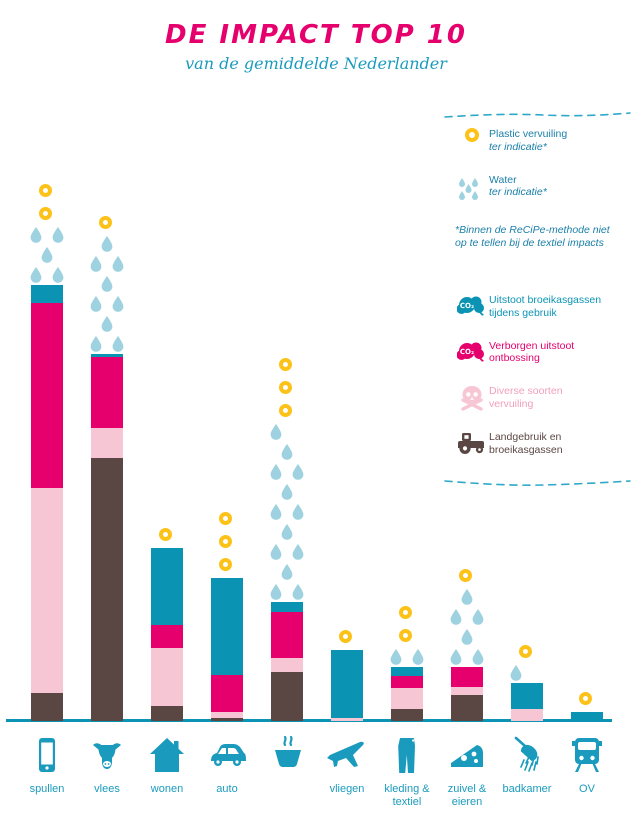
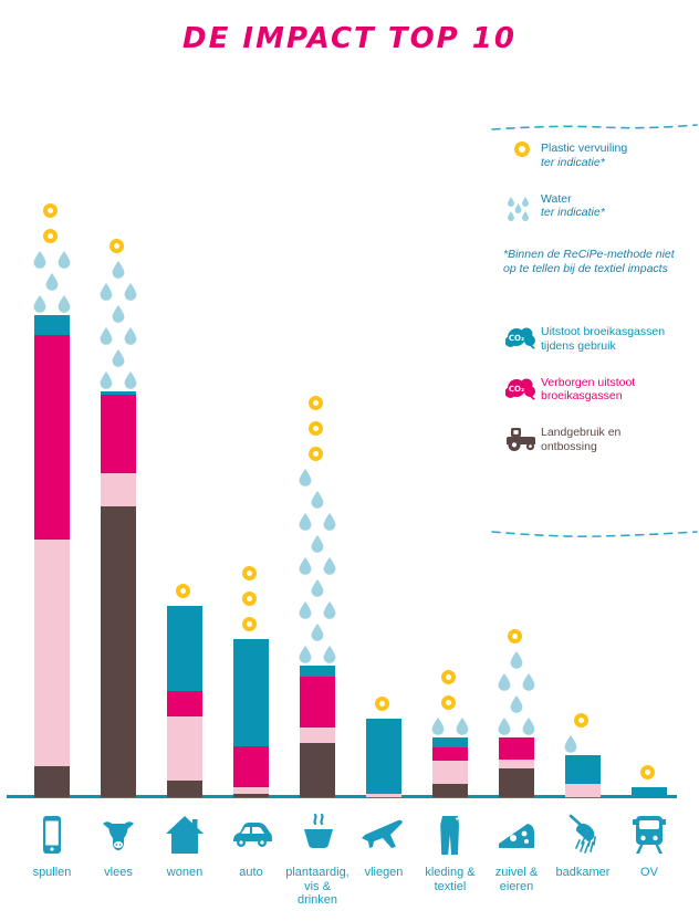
  DE IMPACT TOP 10
- van de gemiddelde Nederlander
  spullen
  vlees
  wonen
  auto
+ plantaardig, vis & drinken
  vliegen
  kleding & textiel
  zuivel & eieren
  badkamer
  OV
  Plastic vervuiling
  ter indicatie*
  Water
  ter indicatie*
  *Binnen de ReCiPe-methode niet op te tellen bij de textiel impacts
  CO₂
  Uitstoot broeikasgassen
  tijdens gebruik
  CO₂
  Verborgen uitstoot
- ontbossing
+ broeikasgassen
- Diverse soorten
- vervuiling
  Landgebruik en
- broeikasgassen
+ ontbossing
